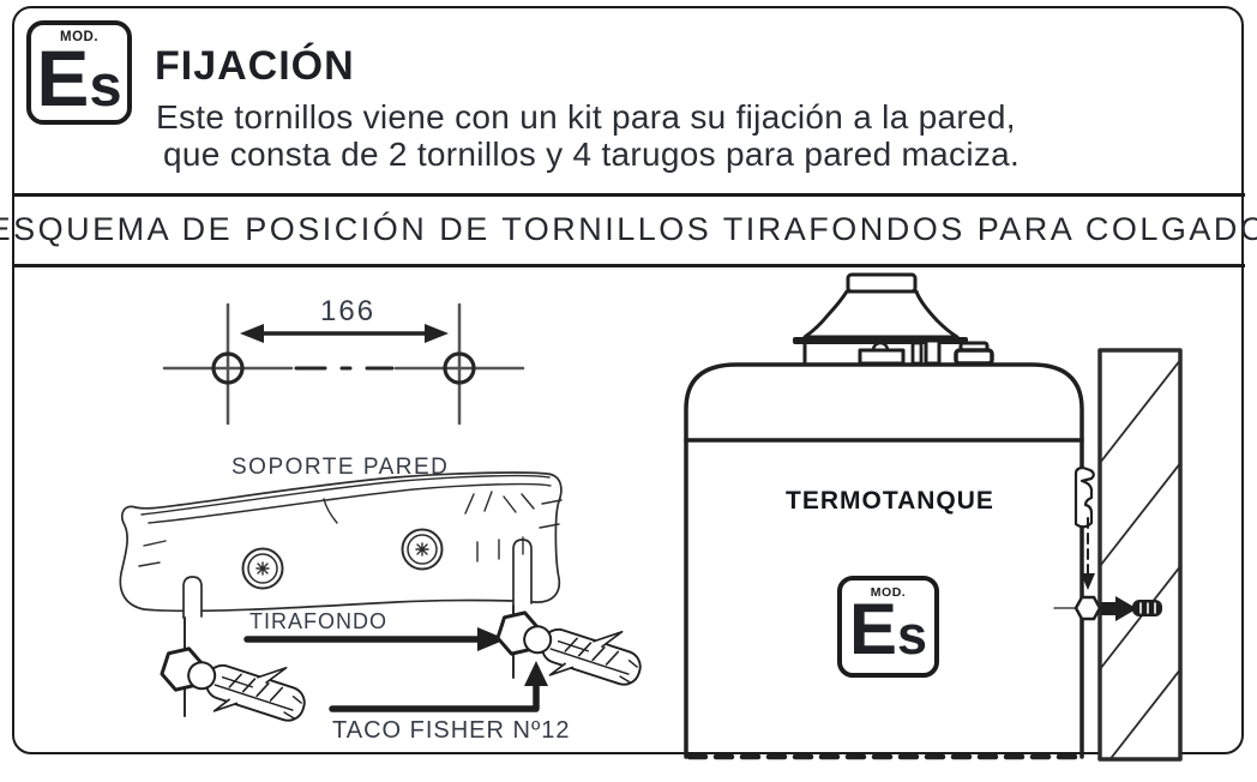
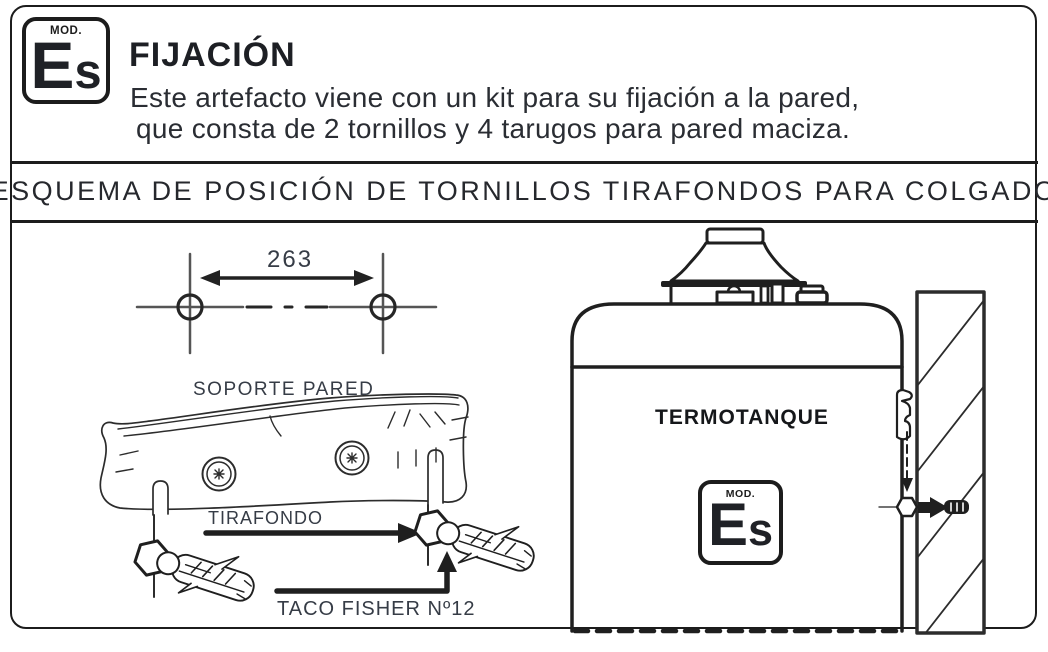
  MOD.
  Es
  FIJACIÓN
- Este tornillos viene con un kit para su fijación a la pared,
+ Este artefacto viene con un kit para su fijación a la pared,
  que consta de 2 tornillos y 4 tarugos para pared maciza.
  ESQUEMA DE POSICIÓN DE TORNILLOS TIRAFONDOS PARA COLGADO
- 166
+ 263
  SOPORTE PARED
  TIRAFONDO
  TACO FISHER Nº12
  TERMOTANQUE
  MOD.
  Es
